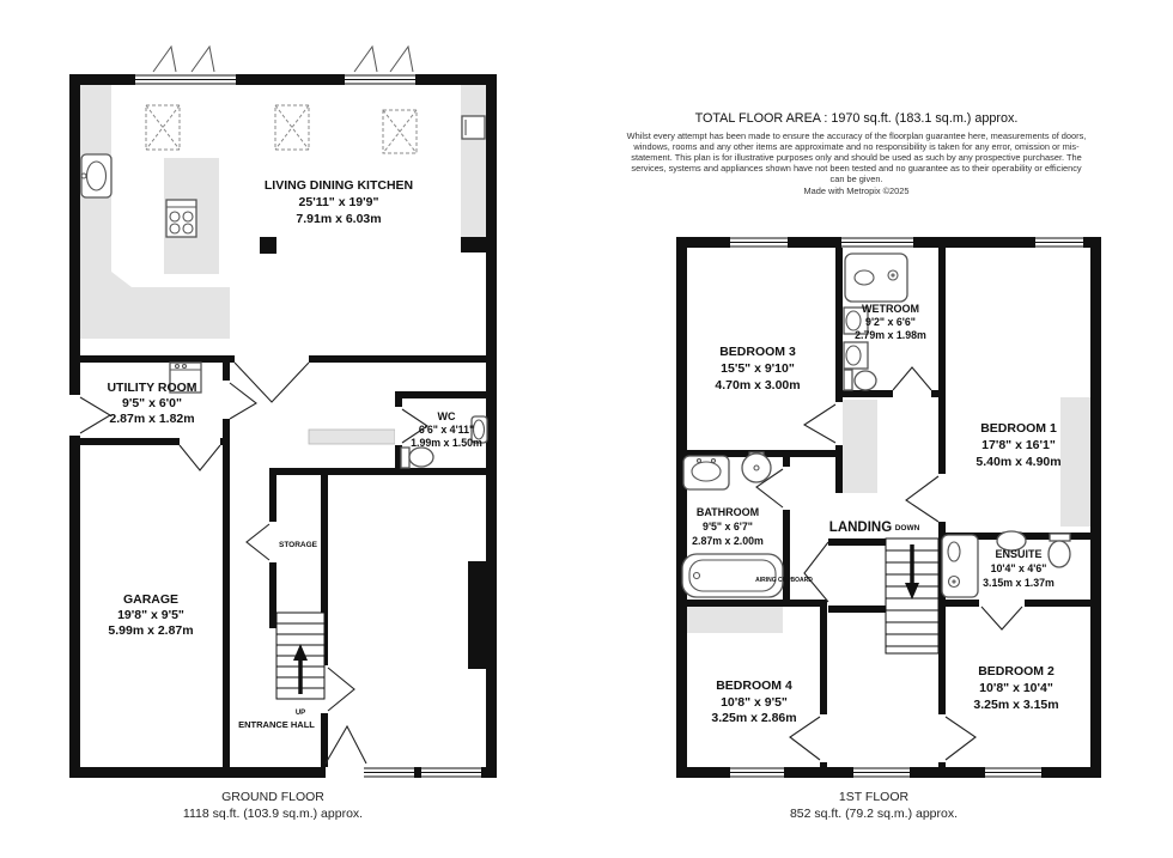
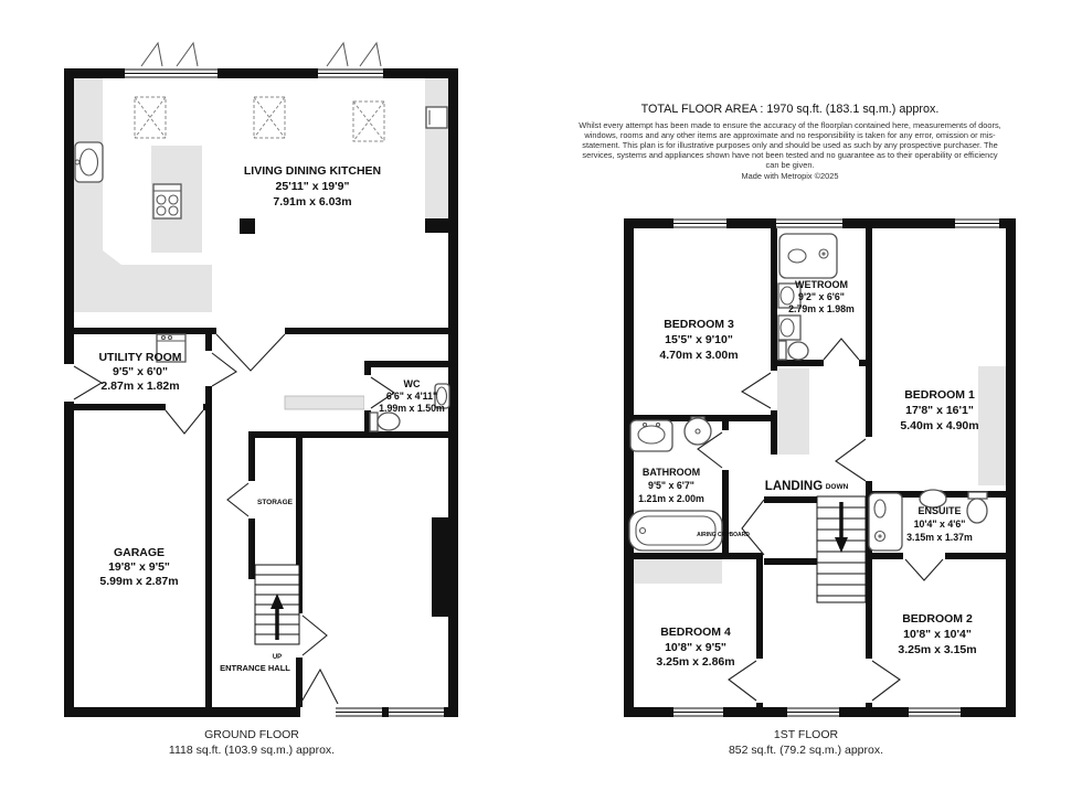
  TOTAL FLOOR AREA : 1970 sq.ft. (183.1 sq.m.) approx.
- Whilst every attempt has been made to ensure the accuracy of the floorplan guarantee here, measurements of doors, windows, rooms and any other items are approximate and no responsibility is taken for any error, omission or mis-statement. This plan is for illustrative purposes only and should be used as such by any prospective purchaser. The services, systems and appliances shown have not been tested and no guarantee as to their operability or efficiency can be given.
+ Whilst every attempt has been made to ensure the accuracy of the floorplan contained here, measurements of doors, windows, rooms and any other items are approximate and no responsibility is taken for any error, omission or mis-statement. This plan is for illustrative purposes only and should be used as such by any prospective purchaser. The services, systems and appliances shown have not been tested and no guarantee as to their operability or efficiency can be given.
  Made with Metropix ©2025
  LIVING DINING KITCHEN
  25'11" x 19'9"
  7.91m x 6.03m
  UTILITY ROOM
  9'5" x 6'0"
  2.87m x 1.82m
  WC
  6'6" x 4'11"
  1.99m x 1.50m
  GARAGE
  19'8" x 9'5"
  5.99m x 2.87m
  ENTRANCE HALL
  BEDROOM 3
  15'5" x 9'10"
  4.70m x 3.00m
  WETROOM
  9'2" x 6'6"
  2.79m x 1.98m
  BEDROOM 1
  17'8" x 16'1"
  5.40m x 4.90m
  BATHROOM
  9'5" x 6'7"
- 2.87m x 2.00m
+ 1.21m x 2.00m
  ENSUITE
  10'4" x 4'6"
  3.15m x 1.37m
  BEDROOM 4
  10'8" x 9'5"
  3.25m x 2.86m
  BEDROOM 2
  10'8" x 10'4"
  3.25m x 3.15m
  LANDING
  GROUND FLOOR
  1118 sq.ft. (103.9 sq.m.) approx.
  1ST FLOOR
  852 sq.ft. (79.2 sq.m.) approx.
